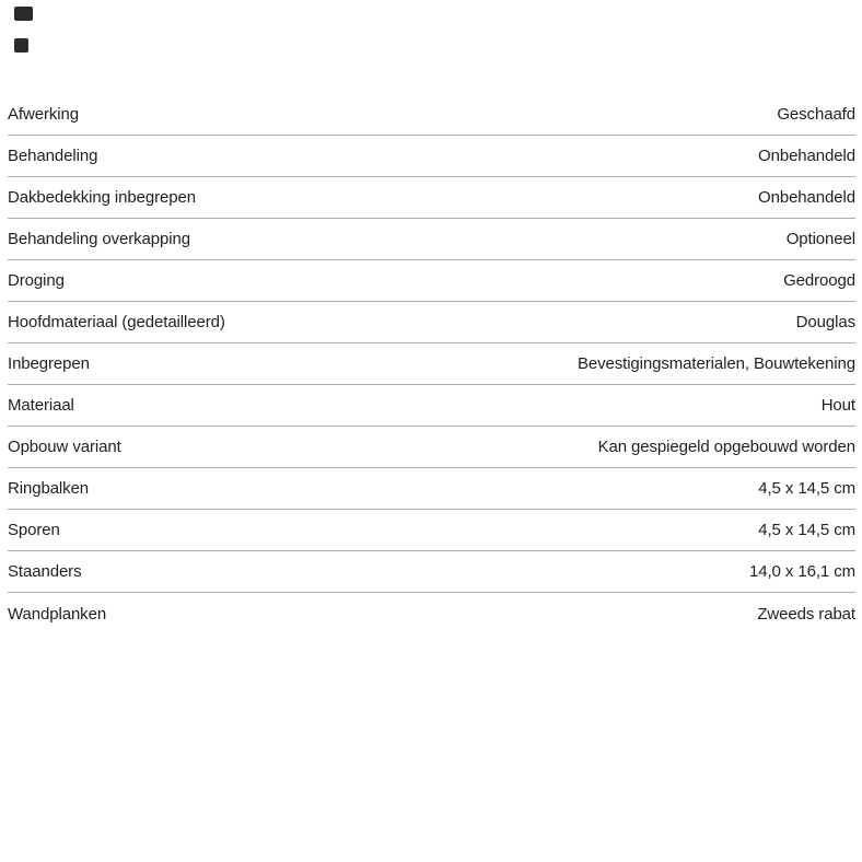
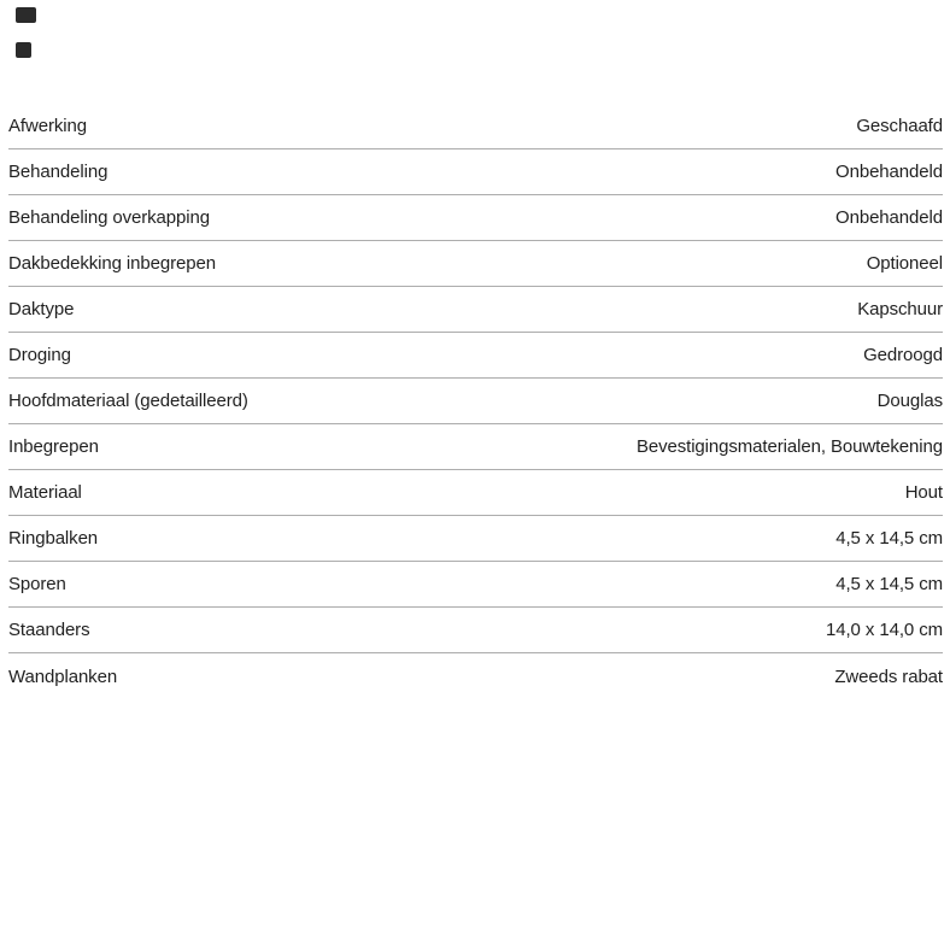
  Afwerking
  Geschaafd
  Behandeling
  Onbehandeld
- Dakbedekking inbegrepen
+ Behandeling overkapping
  Onbehandeld
- Behandeling overkapping
+ Dakbedekking inbegrepen
  Optioneel
+ Daktype
+ Kapschuur
  Droging
  Gedroogd
  Hoofdmateriaal (gedetailleerd)
  Douglas
  Inbegrepen
  Bevestigingsmaterialen, Bouwtekening
  Materiaal
  Hout
- Opbouw variant
- Kan gespiegeld opgebouwd worden
  Ringbalken
  4,5 x 14,5 cm
  Sporen
  4,5 x 14,5 cm
  Staanders
- 14,0 x 16,1 cm
+ 14,0 x 14,0 cm
  Wandplanken
  Zweeds rabat
